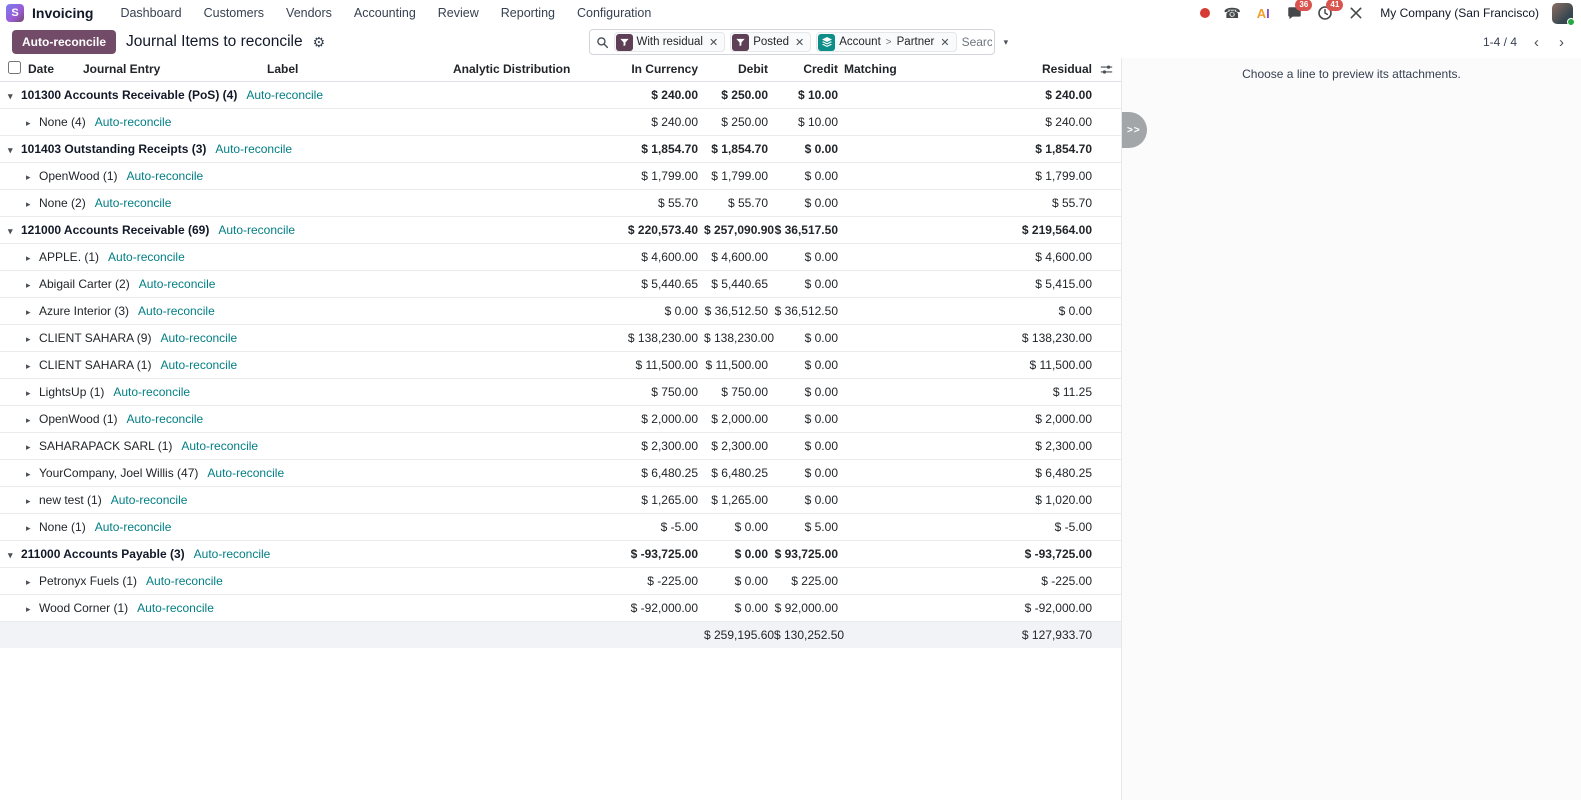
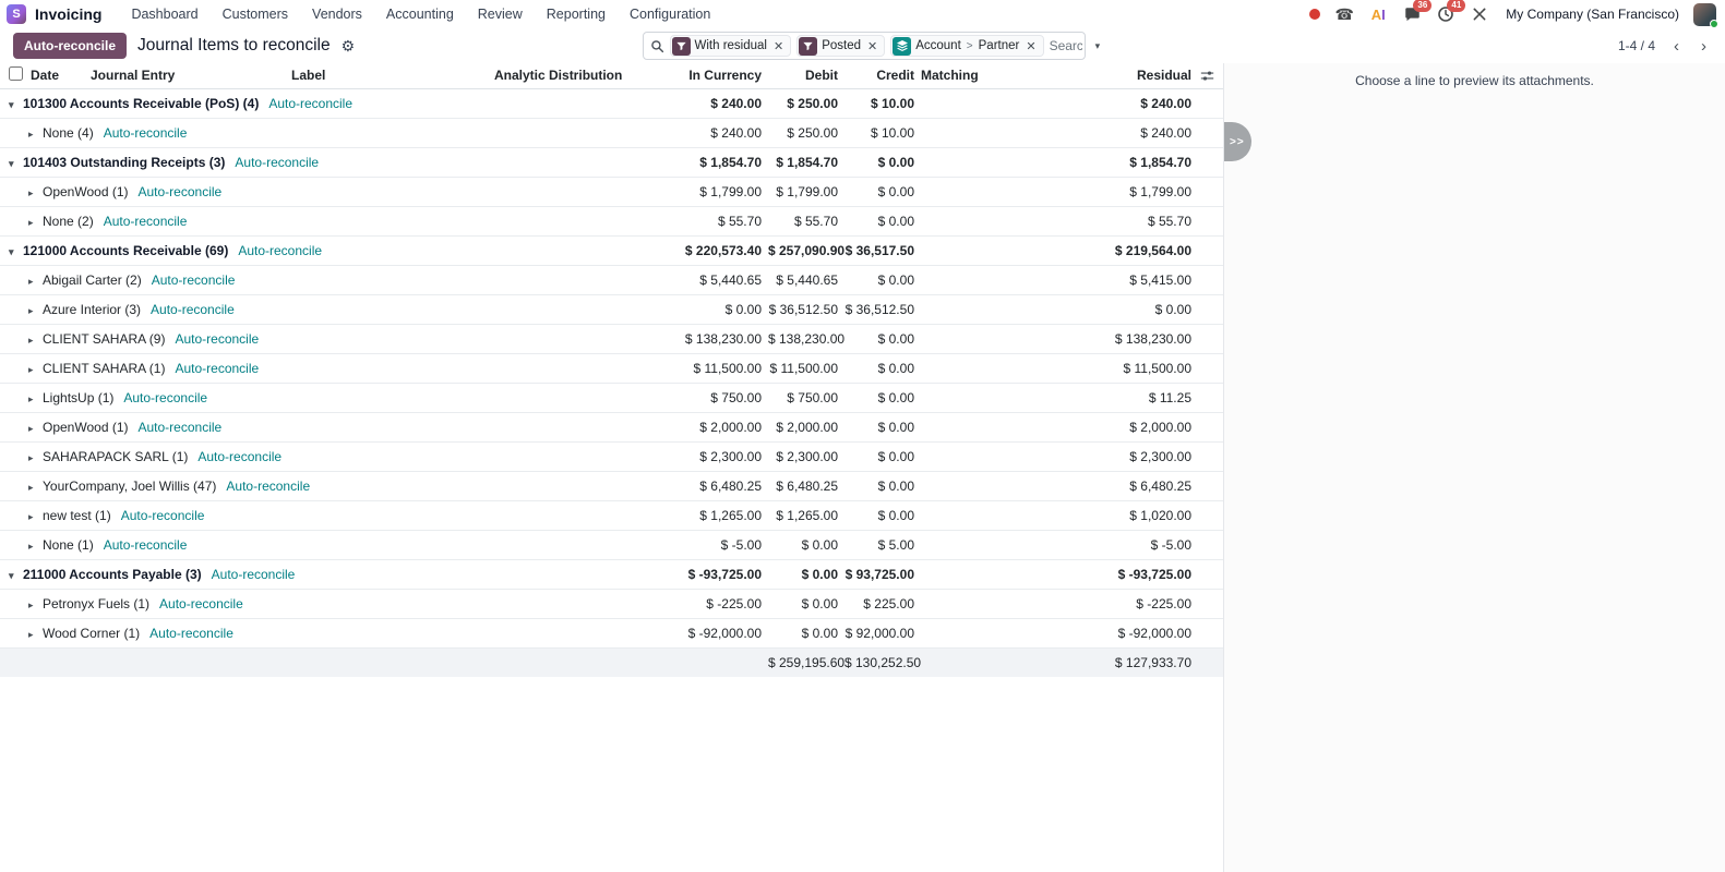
  S
  Invoicing
  Dashboard Customers Vendors Accounting Review Reporting Configuration
  ☎
  A
  I
  36
  41
  My Company (San Francisco)
  Auto-reconcile
  Journal Items to reconcile
  ⚙
  With residual
  ✕
  Posted
  ✕
  Account
  >
  Partner
  ✕
  ▾
  1-4 / 4
  ‹
  ›
  	Date	Journal Entry	Label	Analytic Distribution	In Currency	Debit	Credit	Matching	Residual
  ▾ 101300 Accounts Receivable (PoS) (4) Auto-reconcile	$ 240.00	$ 250.00	$ 10.00		$ 240.00
  ▸ None (4) Auto-reconcile	$ 240.00	$ 250.00	$ 10.00		$ 240.00
  ▾ 101403 Outstanding Receipts (3) Auto-reconcile	$ 1,854.70	$ 1,854.70	$ 0.00		$ 1,854.70
  ▸ OpenWood (1) Auto-reconcile	$ 1,799.00	$ 1,799.00	$ 0.00		$ 1,799.00
  ▸ None (2) Auto-reconcile	$ 55.70	$ 55.70	$ 0.00		$ 55.70
  ▾ 121000 Accounts Receivable (69) Auto-reconcile	$ 220,573.40	$ 257,090.90	$ 36,517.50		$ 219,564.00
- ▸ APPLE. (1) Auto-reconcile	$ 4,600.00	$ 4,600.00	$ 0.00		$ 4,600.00
  ▸ Abigail Carter (2) Auto-reconcile	$ 5,440.65	$ 5,440.65	$ 0.00		$ 5,415.00
  ▸ Azure Interior (3) Auto-reconcile	$ 0.00	$ 36,512.50	$ 36,512.50		$ 0.00
  ▸ CLIENT SAHARA (9) Auto-reconcile	$ 138,230.00	$ 138,230.00	$ 0.00		$ 138,230.00
  ▸ CLIENT SAHARA (1) Auto-reconcile	$ 11,500.00	$ 11,500.00	$ 0.00		$ 11,500.00
  ▸ LightsUp (1) Auto-reconcile	$ 750.00	$ 750.00	$ 0.00		$ 11.25
  ▸ OpenWood (1) Auto-reconcile	$ 2,000.00	$ 2,000.00	$ 0.00		$ 2,000.00
  ▸ SAHARAPACK SARL (1) Auto-reconcile	$ 2,300.00	$ 2,300.00	$ 0.00		$ 2,300.00
  ▸ YourCompany, Joel Willis (47) Auto-reconcile	$ 6,480.25	$ 6,480.25	$ 0.00		$ 6,480.25
  ▸ new test (1) Auto-reconcile	$ 1,265.00	$ 1,265.00	$ 0.00		$ 1,020.00
  ▸ None (1) Auto-reconcile	$ -5.00	$ 0.00	$ 5.00		$ -5.00
  ▾ 211000 Accounts Payable (3) Auto-reconcile	$ -93,725.00	$ 0.00	$ 93,725.00		$ -93,725.00
  ▸ Petronyx Fuels (1) Auto-reconcile	$ -225.00	$ 0.00	$ 225.00		$ -225.00
  ▸ Wood Corner (1) Auto-reconcile	$ -92,000.00	$ 0.00	$ 92,000.00		$ -92,000.00
  		$ 259,195.60	$ 130,252.50		$ 127,933.70
  >>
  Choose a line to preview its attachments.
